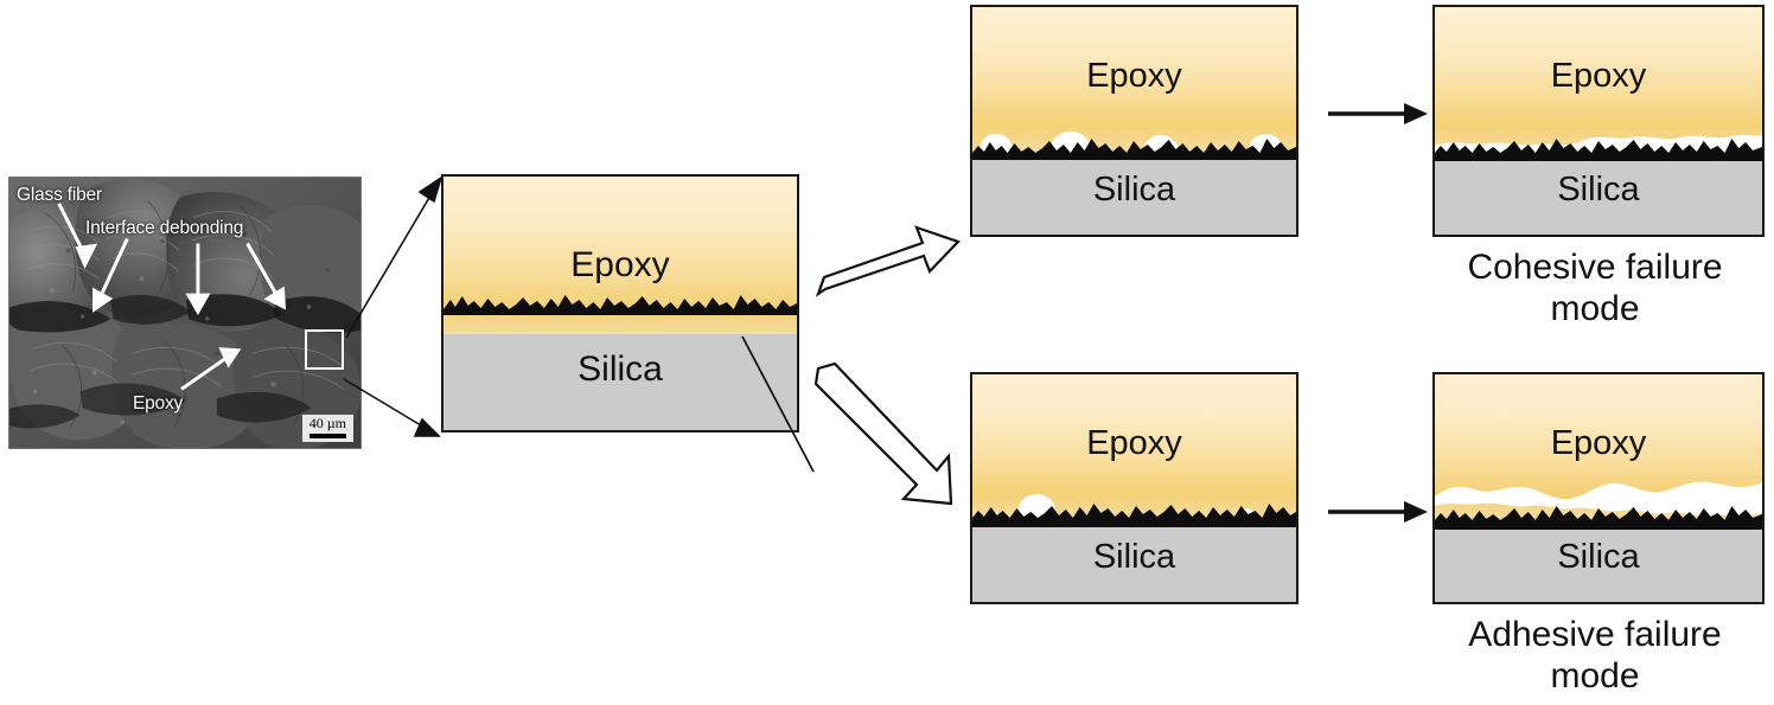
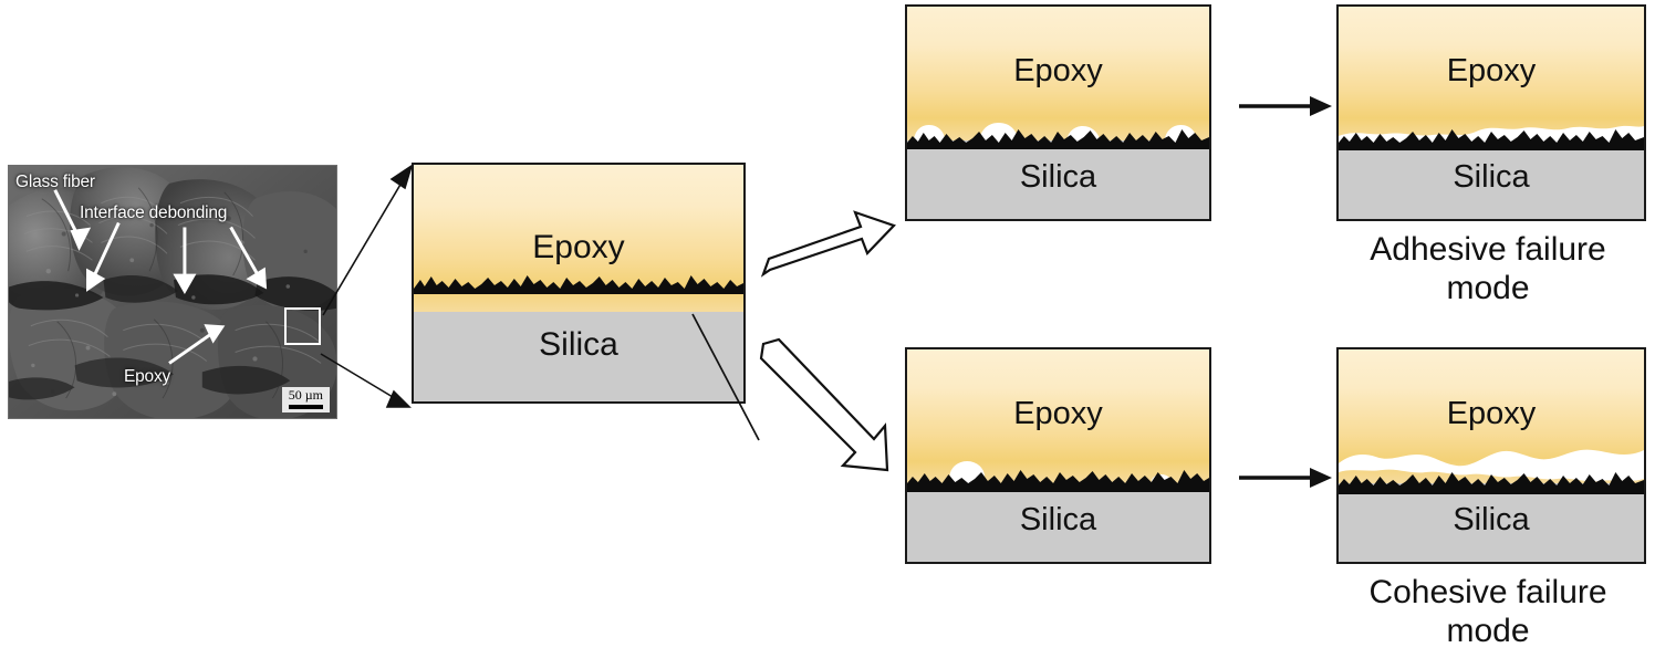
  Glass fiber
  Interface debonding
  Epoxy
- 40 µm
+ 50 µm
  Epoxy
  Silica
  Epoxy
  Silica
  Epoxy
  Silica
- Cohesive failure
+ Adhesive failure
  mode
  Epoxy
  Silica
  Epoxy
  Silica
- Adhesive failure
+ Cohesive failure
  mode
